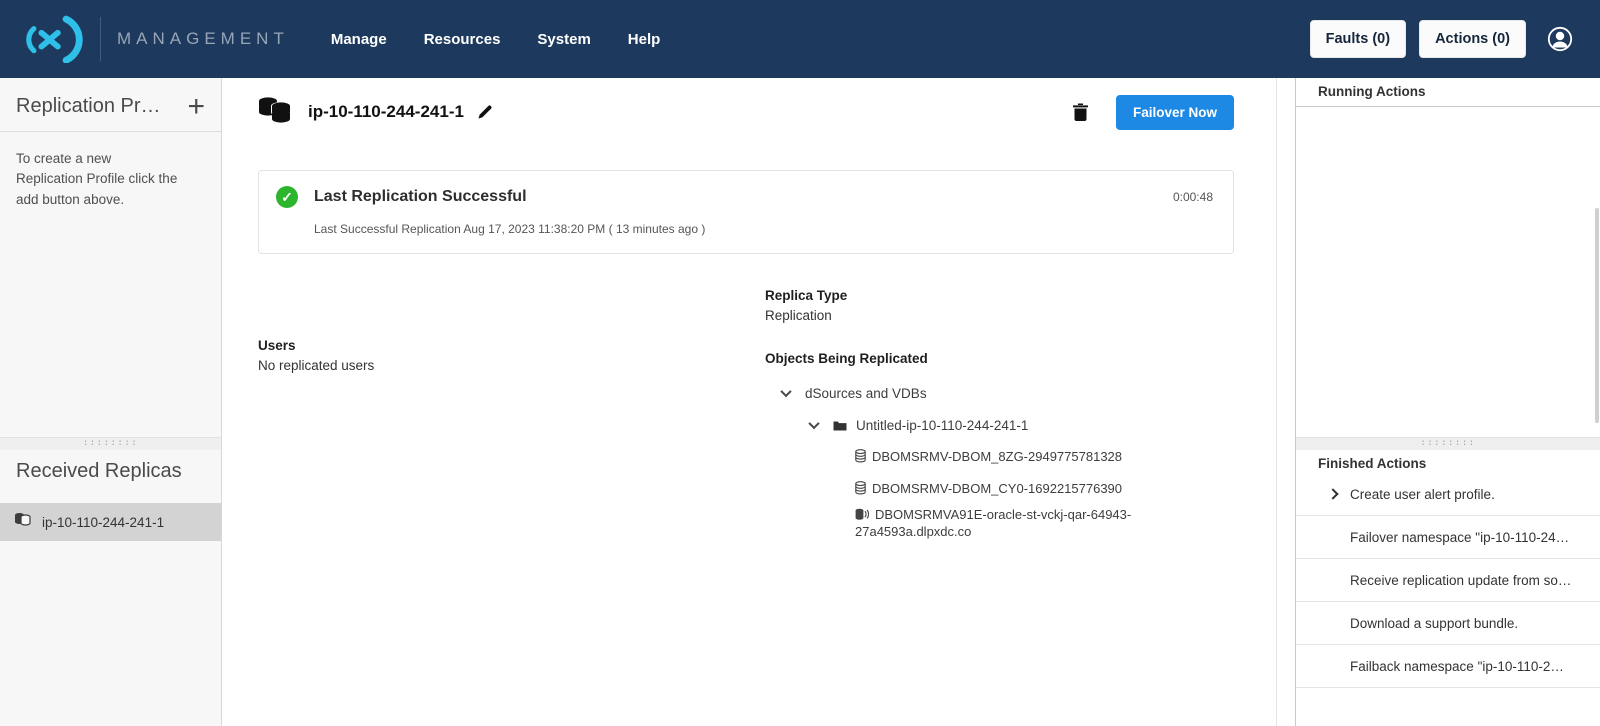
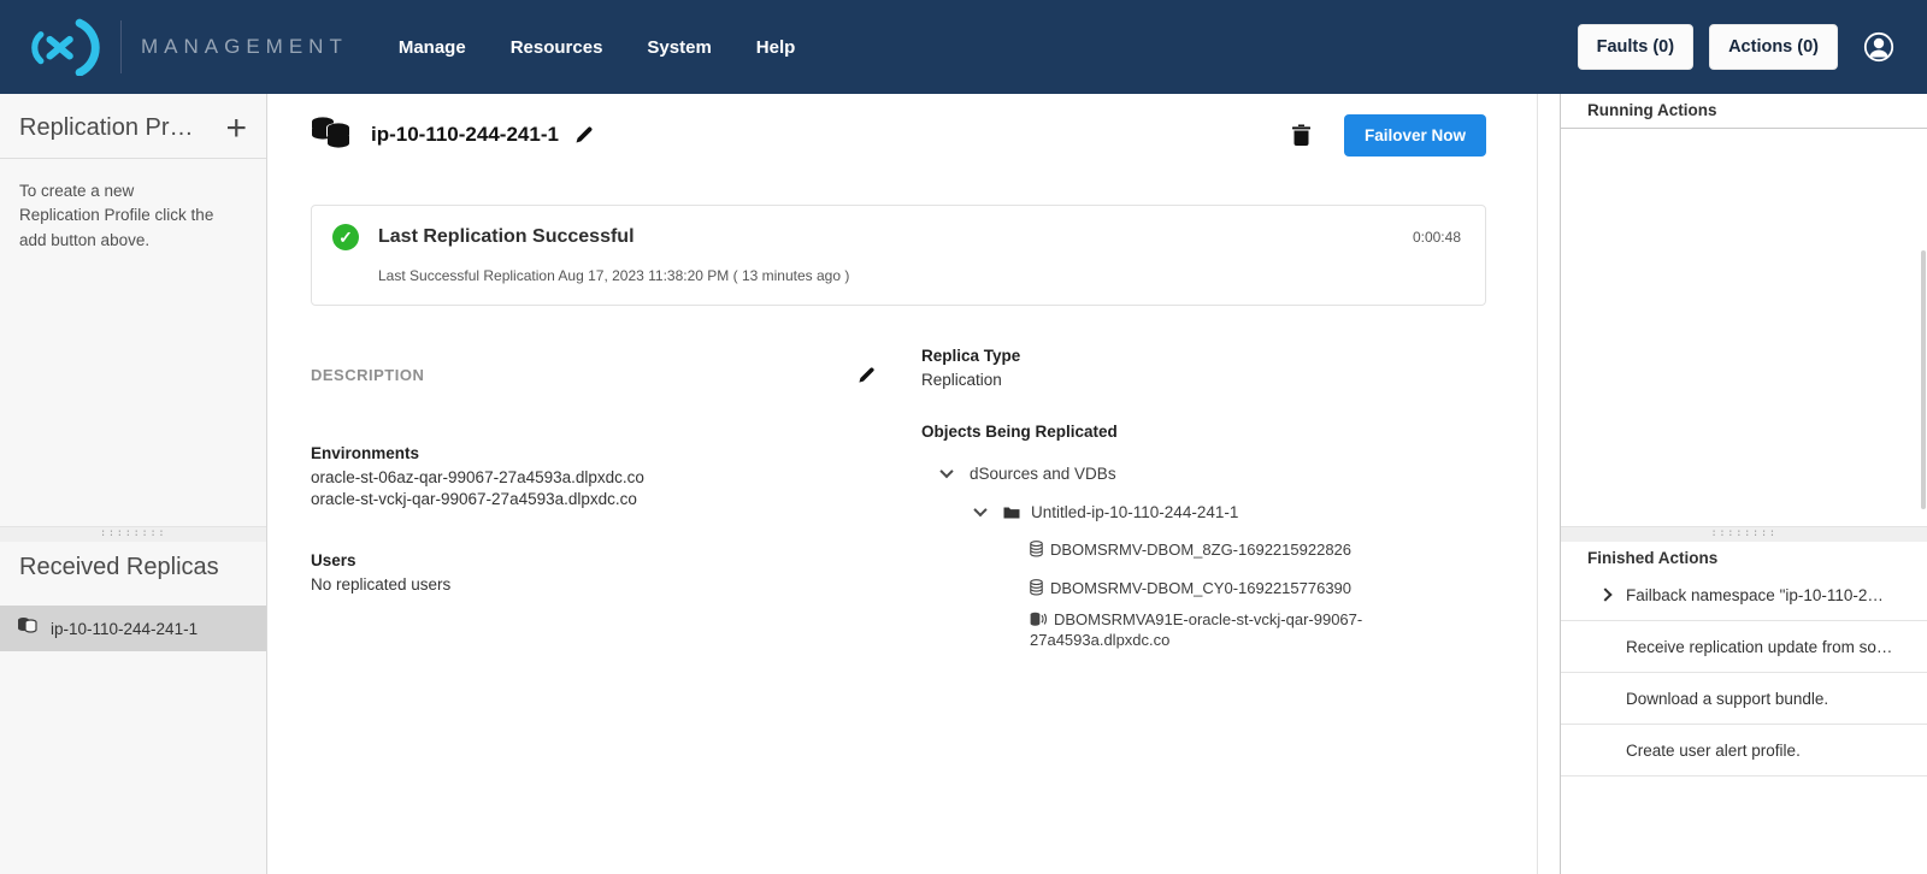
  MANAGEMENT
  Manage
  Resources
  System
  Help
  Faults (0)
  Actions (0)
  Replication Pr…
  +
  To create a new Replication Profile click the add button above.
  ::::::::
  Received Replicas
  ip-10-110-244-241-1
  ip-10-110-244-241-1
  Failover Now
  ✓
  Last Replication Successful
  0:00:48
  Last Successful Replication Aug 17, 2023 11:38:20 PM ( 13 minutes ago )
+ DESCRIPTION
+ Environments
+ oracle-st-06az-qar-99067-27a4593a.dlpxdc.co
+ oracle-st-vckj-qar-99067-27a4593a.dlpxdc.co
  Users
  No replicated users
  Replica Type
  Replication
  Objects Being Replicated
  dSources and VDBs
  Untitled-ip-10-110-244-241-1
- DBOMSRMV-DBOM_8ZG-2949775781328
+ DBOMSRMV-DBOM_8ZG-1692215922826
  DBOMSRMV-DBOM_CY0-1692215776390
- DBOMSRMVA91E-oracle-st-vckj-qar-64943-27a4593a.dlpxdc.co
+ DBOMSRMVA91E-oracle-st-vckj-qar-99067-27a4593a.dlpxdc.co
  Running Actions
  ::::::::
  Finished Actions
- Create user alert profile.
+ Failback namespace "ip-10-110-2…
- Failover namespace "ip-10-110-24…
  Receive replication update from so…
  Download a support bundle.
- Failback namespace "ip-10-110-2…
+ Create user alert profile.
